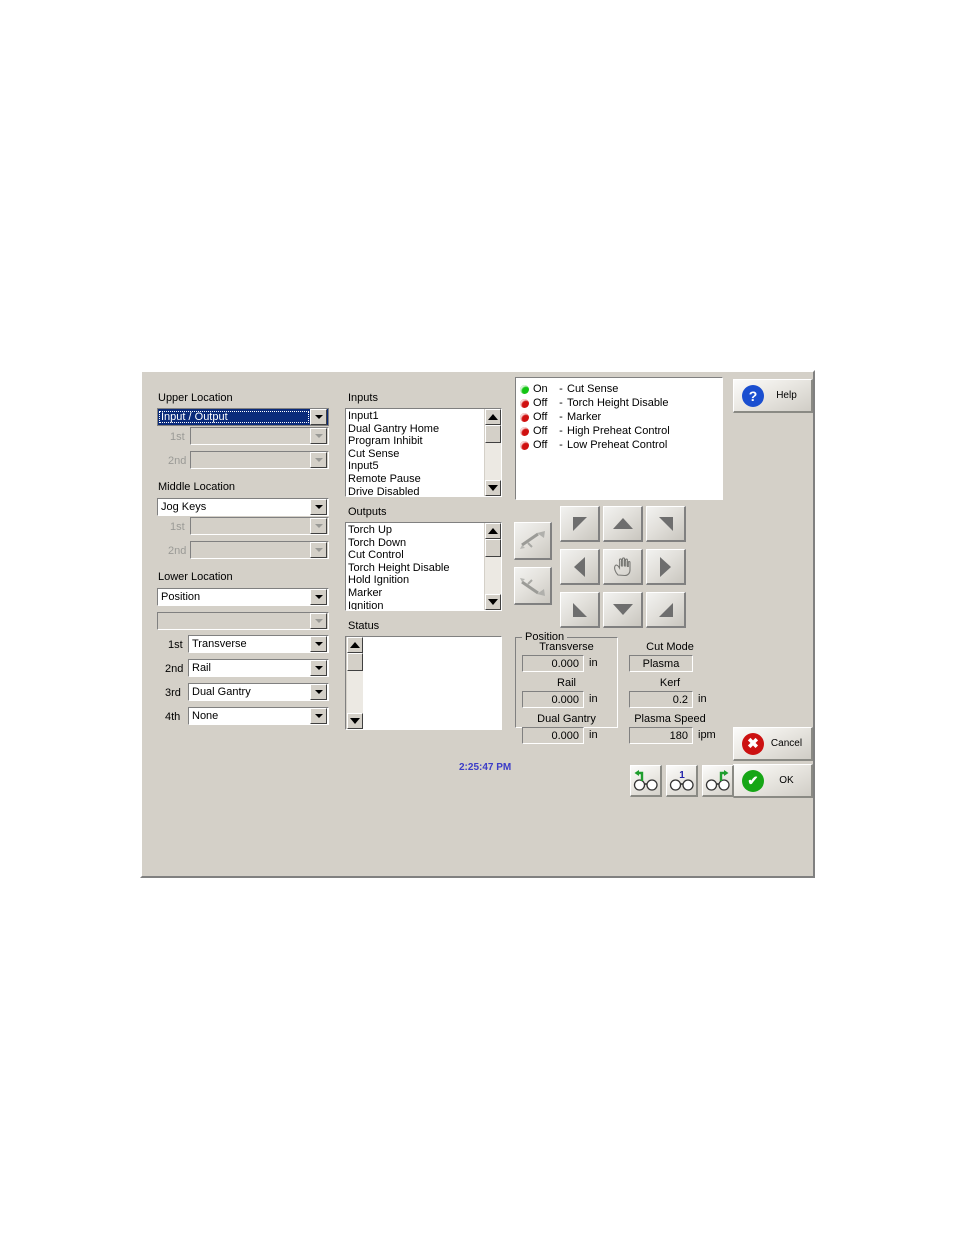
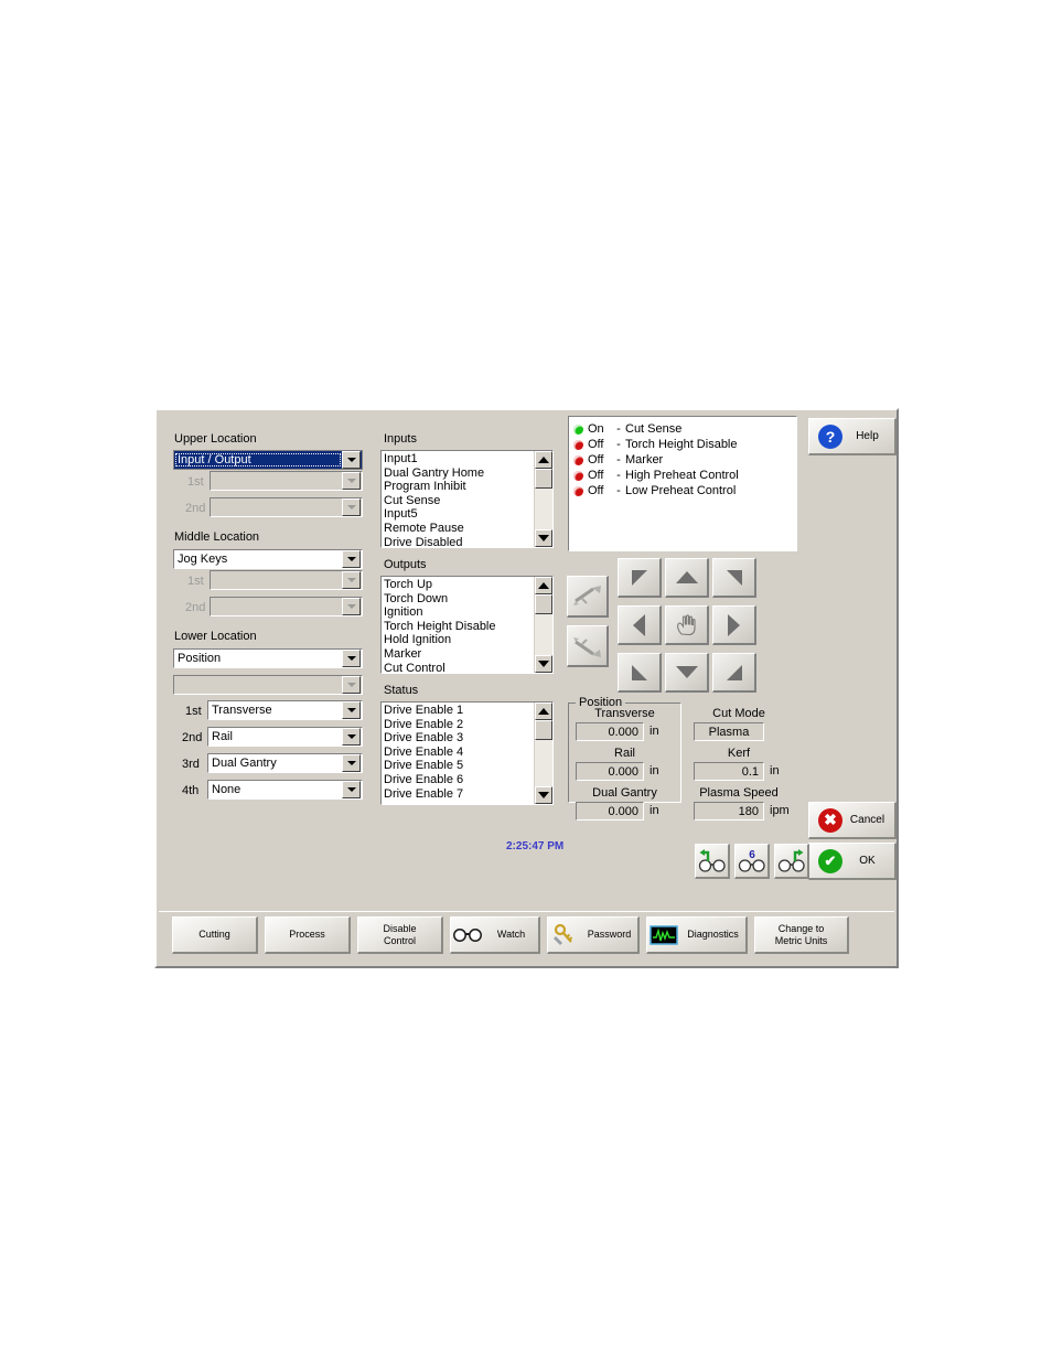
  Upper Location
  Input / Output
  1st
  2nd
  Middle Location
  Jog Keys
  1st
  2nd
  Lower Location
  Position
  1st
  Transverse
  2nd
  Rail
  3rd
  Dual Gantry
  4th
  None
  Inputs
  Input1
  Dual Gantry Home
  Program Inhibit
  Cut Sense
  Input5
  Remote Pause
  Drive Disabled
  Outputs
  Torch Up
  Torch Down
- Cut Control
+ Ignition
  Torch Height Disable
  Hold Ignition
  Marker
- Ignition
+ Cut Control
  Status
+ Drive Enable 1
+ Drive Enable 2
+ Drive Enable 3
+ Drive Enable 4
+ Drive Enable 5
+ Drive Enable 6
+ Drive Enable 7
  On
  -
  Cut Sense
  Off
  -
  Torch Height Disable
  Off
  -
  Marker
  Off
  -
  High Preheat Control
  Off
  -
  Low Preheat Control
  ?
  Help
  Position
  Transverse
  0.000
  in
  Rail
  0.000
  in
  Dual Gantry
  0.000
  in
  Cut Mode
  Plasma
  Kerf
- 0.2
+ 0.1
  in
  Plasma Speed
  180
  ipm
  ✖
  Cancel
  ✔
  OK
- 1
+ 6
  2:25:47 PM
+ Cutting
+ Process
+ Disable
+ Control
+ Watch
+ Password
+ Diagnostics
+ Change to
+ Metric Units
